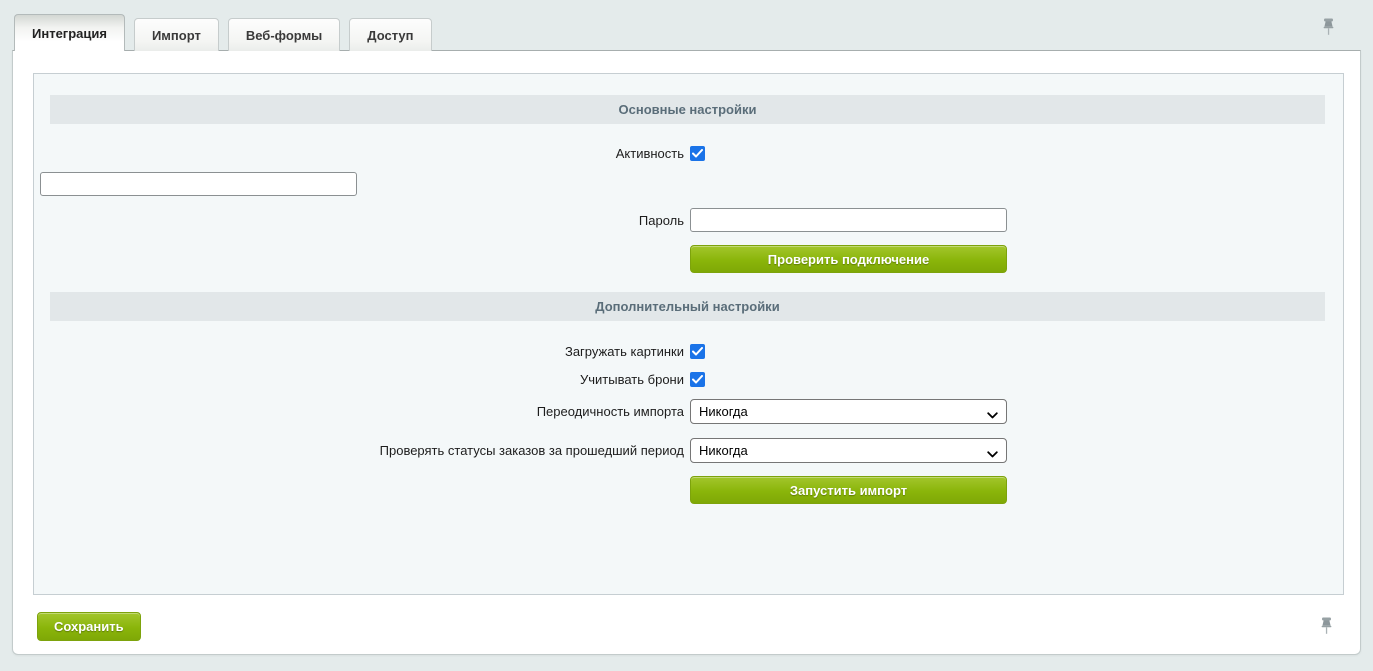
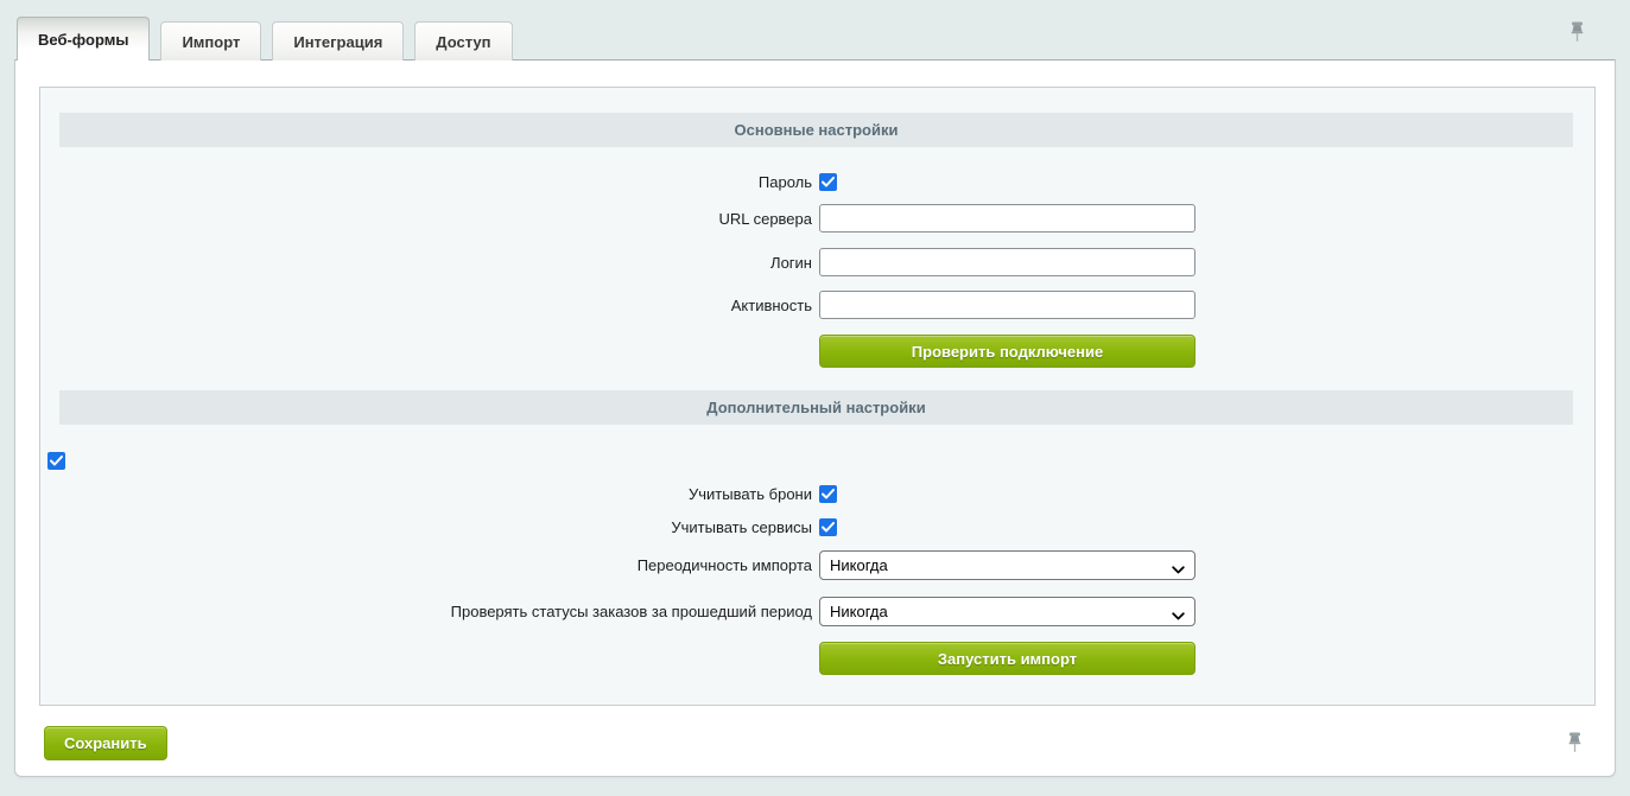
- Интеграция
+ Веб-формы
  Импорт
- Веб-формы
+ Интеграция
  Доступ
  Основные настройки
- Активность
+ Пароль
+ URL сервера
+ Логин
- Пароль
+ Активность
  Проверить подключение
  Дополнительный настройки
- Загружать картинки
  Учитывать брони
+ Учитывать сервисы
  Переодичность импорта
  Никогда
  Проверять статусы заказов за прошедший период
  Никогда
  Запустить импорт
  Сохранить
